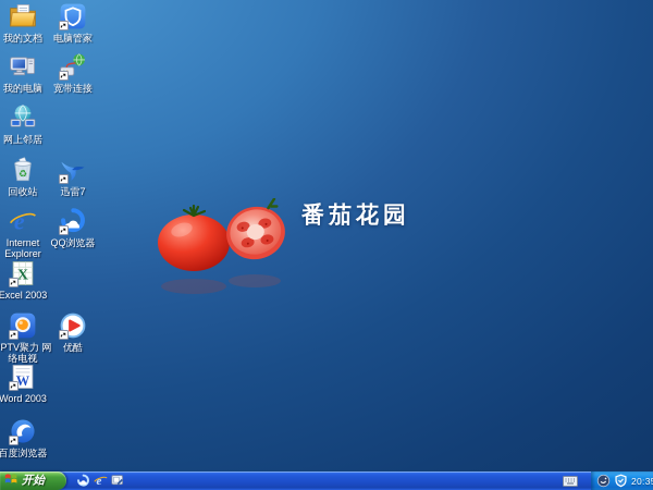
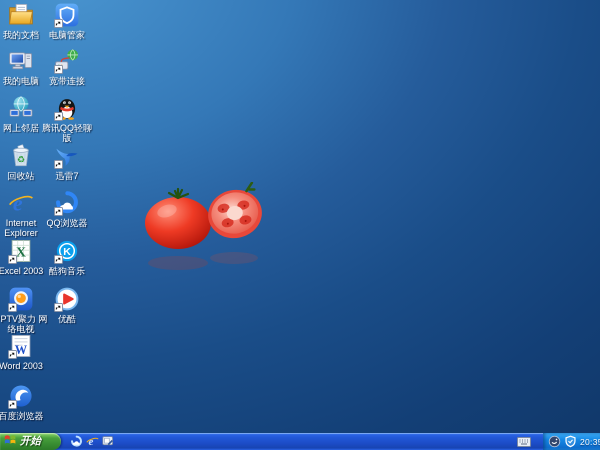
- 番茄花园
  我的文档
  电脑管家
  我的电脑
  宽带连接
  网上邻居
+ 腾讯QQ轻聊版
  ♻
  回收站
  迅雷7
  e
  Internet
  Explorer
  QQ浏览器
  X
  Excel 2003
+ K
+ 酷狗音乐
  PTV聚力 网
  络电视
  优酷
  W
  Word 2003
  百度浏览器
  开始
  e
  20:3
